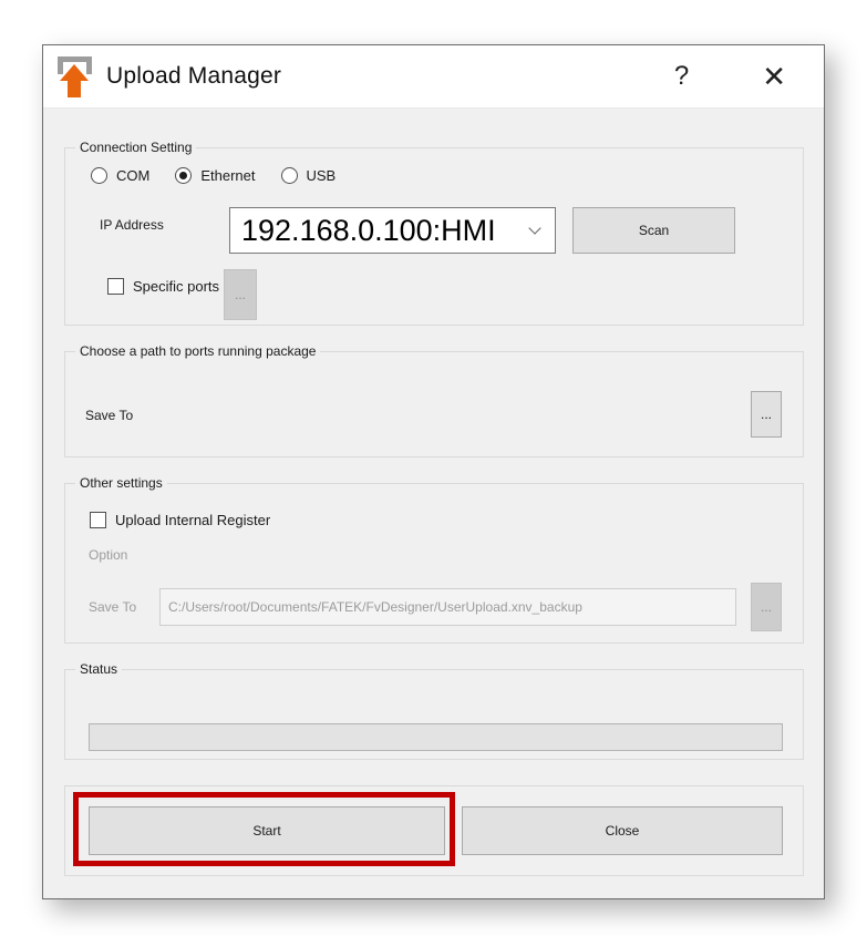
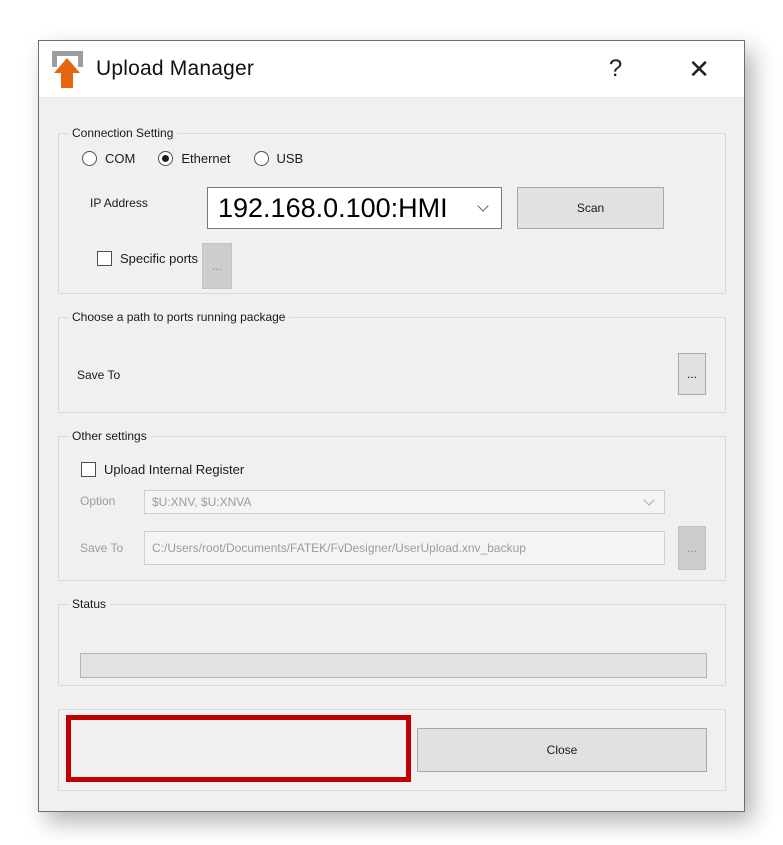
  Upload Manager
  ?
  ✕
  Connection Setting
  COM
  Ethernet
  USB
  IP Address
  192.168.0.100:HMI
  Scan
  Specific ports
  ...
  Choose a path to ports running package
  Save To
  ...
  Other settings
  Upload Internal Register
  Option
+ $U:XNV, $U:XNVA
  Save To
  C:/Users/root/Documents/FATEK/FvDesigner/UserUpload.xnv_backup
  ...
  Status
- Start
  Close
